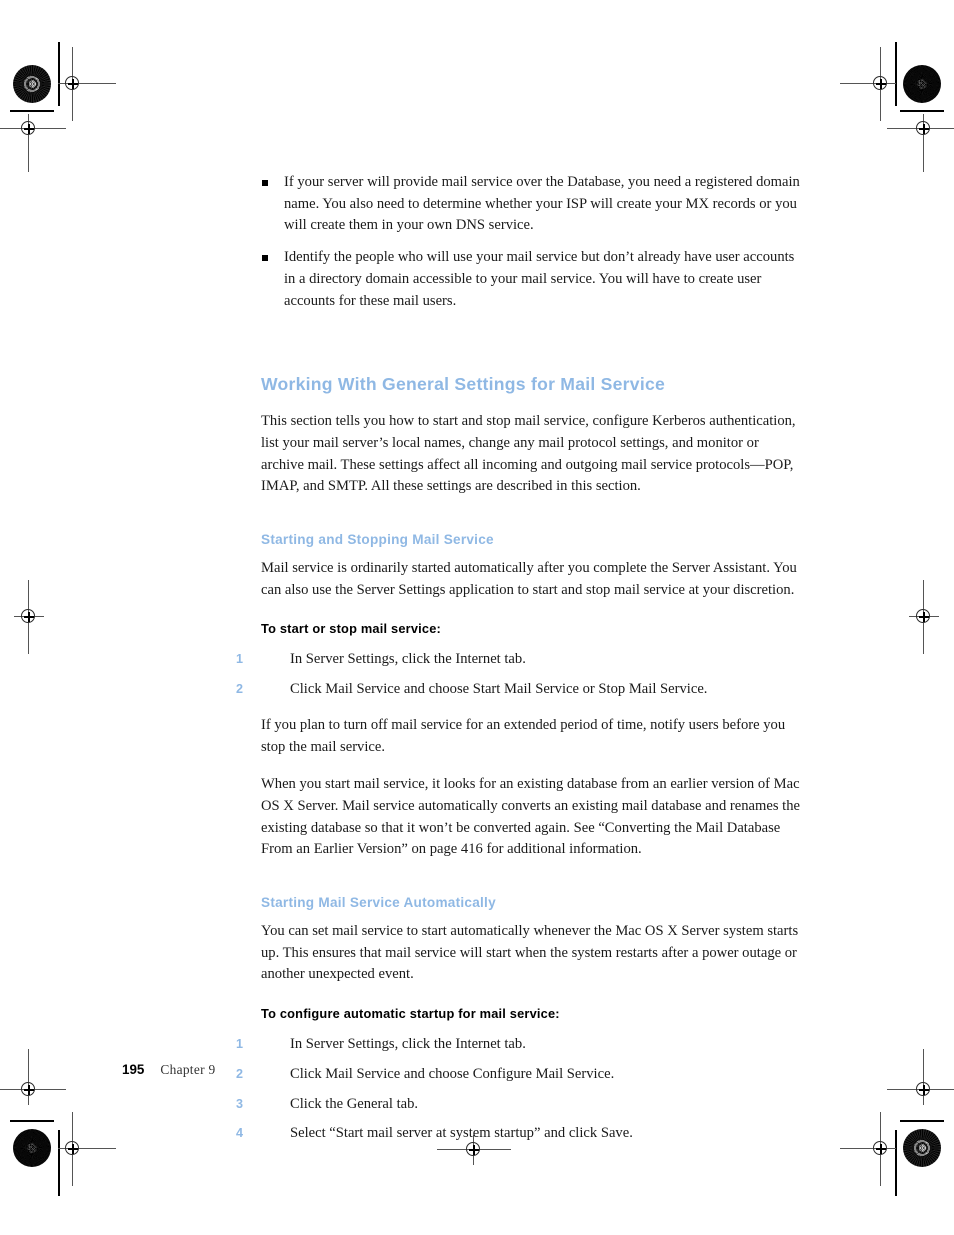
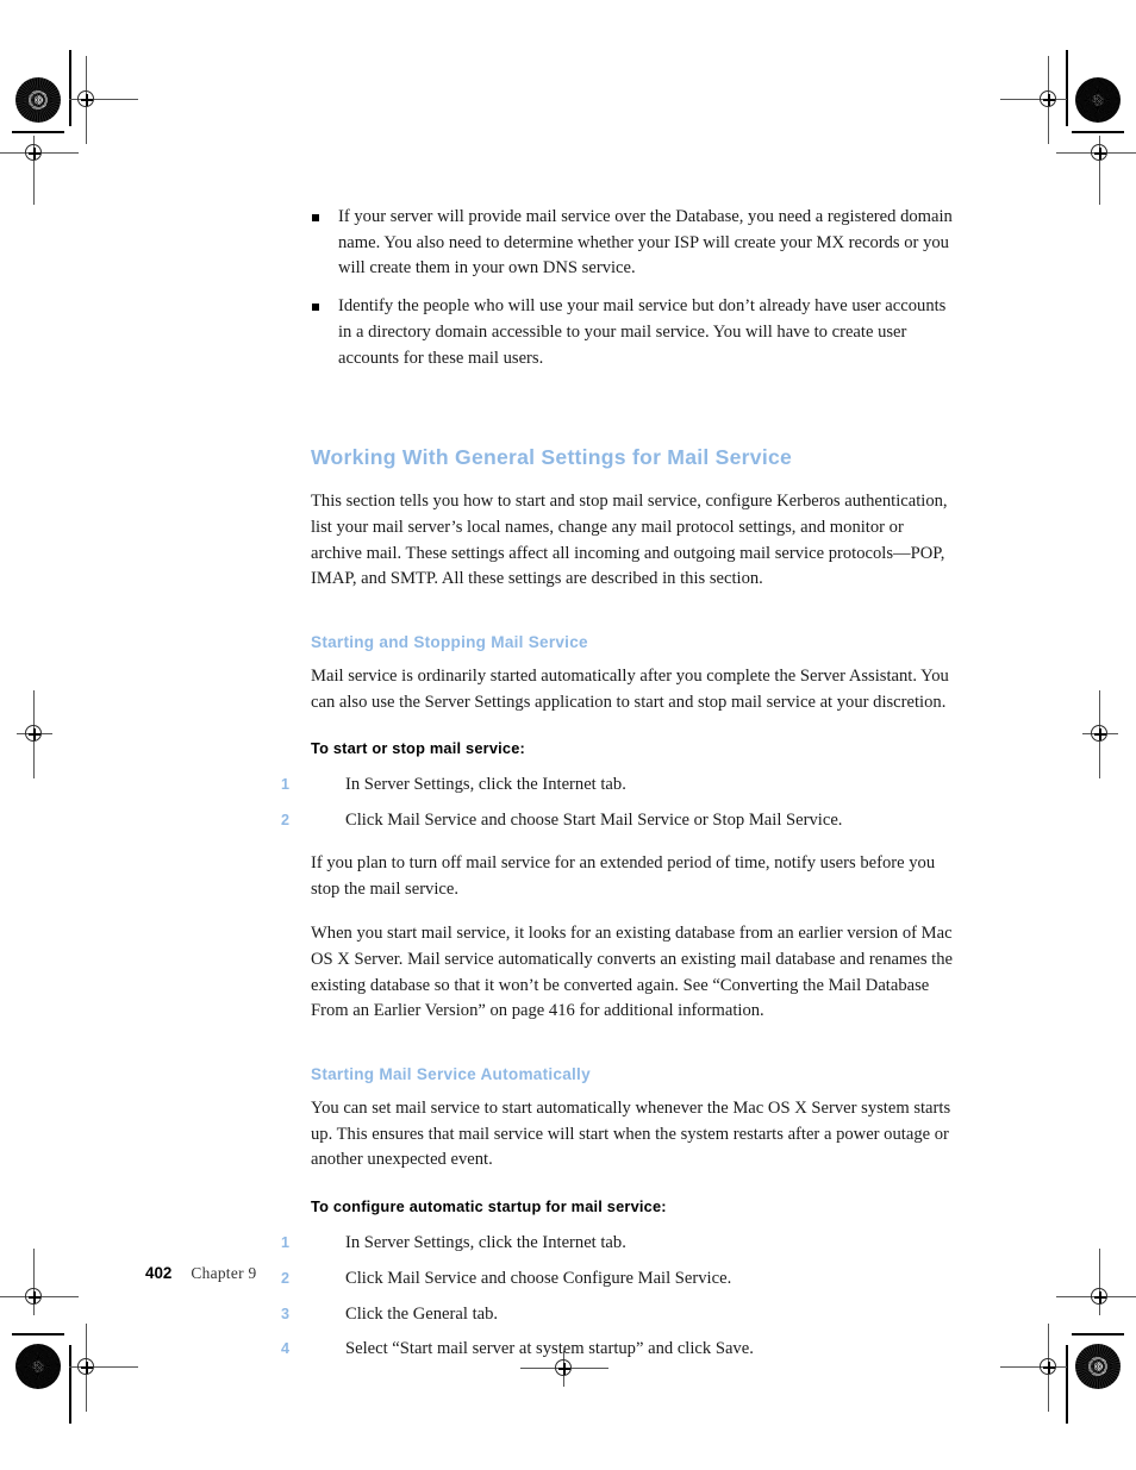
  If your server will provide mail service over the Database, you need a registered domain name. You also need to determine whether your ISP will create your MX records or you will create them in your own DNS service.
  Identify the people who will use your mail service but don’t already have user accounts in a directory domain accessible to your mail service. You will have to create user accounts for these mail users.
  Working With General Settings for Mail Service
  This section tells you how to start and stop mail service, configure Kerberos authentication, list your mail server’s local names, change any mail protocol settings, and monitor or archive mail. These settings affect all incoming and outgoing mail service protocols—POP, IMAP, and SMTP. All these settings are described in this section.
  Starting and Stopping Mail Service
  Mail service is ordinarily started automatically after you complete the Server Assistant. You can also use the Server Settings application to start and stop mail service at your discretion.
  To start or stop mail service:
  1
  In Server Settings, click the Internet tab.
  2
  Click Mail Service and choose Start Mail Service or Stop Mail Service.
  If you plan to turn off mail service for an extended period of time, notify users before you stop the mail service.
  When you start mail service, it looks for an existing database from an earlier version of Mac OS X Server. Mail service automatically converts an existing mail database and renames the existing database so that it won’t be converted again. See “Converting the Mail Database From an Earlier Version” on page 416 for additional information.
  Starting Mail Service Automatically
  You can set mail service to start automatically whenever the Mac OS X Server system starts up. This ensures that mail service will start when the system restarts after a power outage or another unexpected event.
  To configure automatic startup for mail service:
  1
  In Server Settings, click the Internet tab.
  2
  Click Mail Service and choose Configure Mail Service.
  3
  Click the General tab.
  4
  Select “Start mail server at system startup” and click Save.
- 195
+ 402
  Chapter 9
